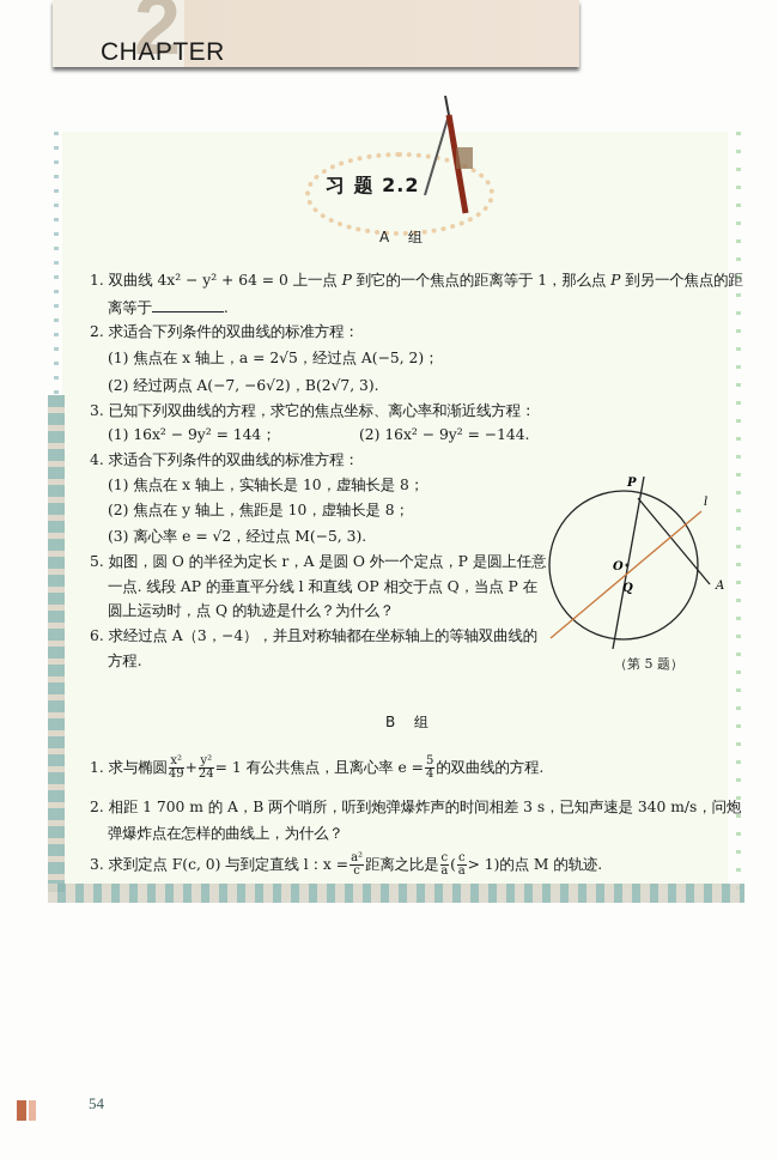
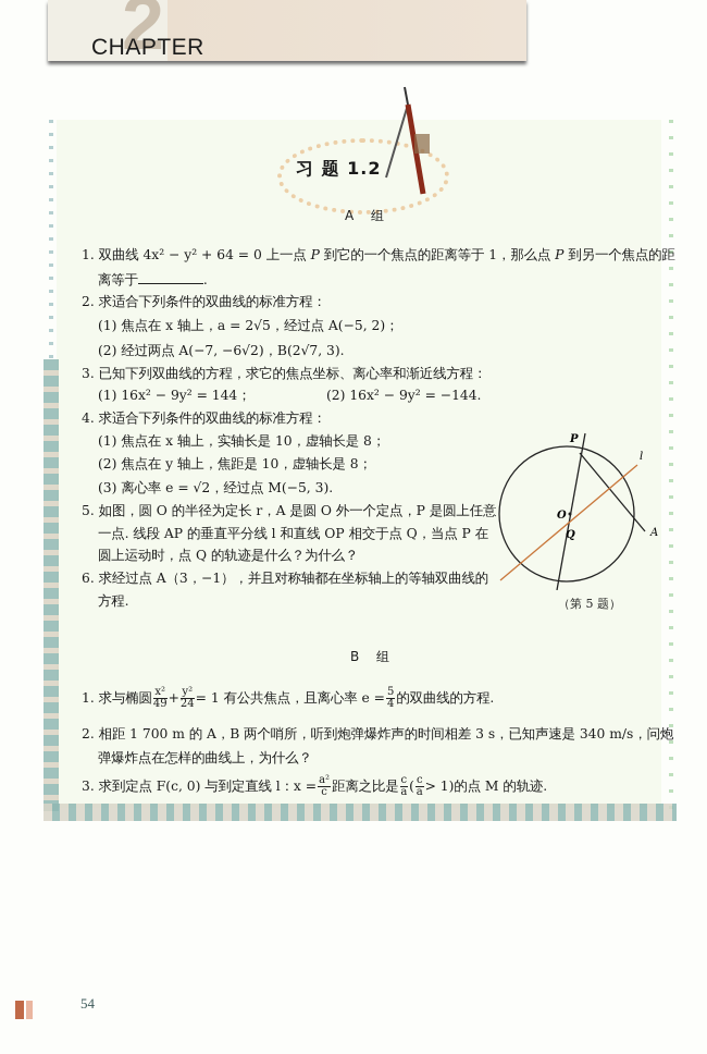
  2
  CHAPTER
- 习 题 2.2
+ 习 题 1.2
  A 组
  1. 双曲线 4x² − y² + 64 = 0 上一点 P 到它的一个焦点的距离等于 1，那么点 P 到另一个焦点的距
  离等于 .
  2. 求适合下列条件的双曲线的标准方程：
  (1) 焦点在 x 轴上，a = 2√5，经过点 A(−5, 2)；
  (2) 经过两点 A(−7, −6√2)，B(2√7, 3).
  3. 已知下列双曲线的方程，求它的焦点坐标、离心率和渐近线方程：
  (1) 16x² − 9y² = 144；
  (2) 16x² − 9y² = −144.
  4. 求适合下列条件的双曲线的标准方程：
  (1) 焦点在 x 轴上，实轴长是 10，虚轴长是 8；
  (2) 焦点在 y 轴上，焦距是 10，虚轴长是 8；
  (3) 离心率 e = √2，经过点 M(−5, 3).
  5. 如图，圆 O 的半径为定长 r，A 是圆 O 外一个定点，P 是圆上任意
  一点. 线段 AP 的垂直平分线 l 和直线 OP 相交于点 Q，当点 P 在
  圆上运动时，点 Q 的轨迹是什么？为什么？
- 6. 求经过点 A（3，−4），并且对称轴都在坐标轴上的等轴双曲线的
+ 6. 求经过点 A（3，−1），并且对称轴都在坐标轴上的等轴双曲线的
  方程.
  P
  O
  Q
  A
  l
  （第 5 题）
  B 组
  1. 求与椭圆
  x²
  49
  +
  y²
  24
  = 1 有公共焦点，且离心率 e =
  5
  4
  的双曲线的方程.
  2. 相距 1 700 m 的 A，B 两个哨所，听到炮弹爆炸声的时间相差 3 s，已知声速是 340 m/s，问炮
  弹爆炸点在怎样的曲线上，为什么？
  3. 求到定点 F(c, 0) 与到定直线 l：x =
  a²
  c
  距离之比是
  c
  a
  (
  c
  a
  > 1)的点 M 的轨迹.
  54
